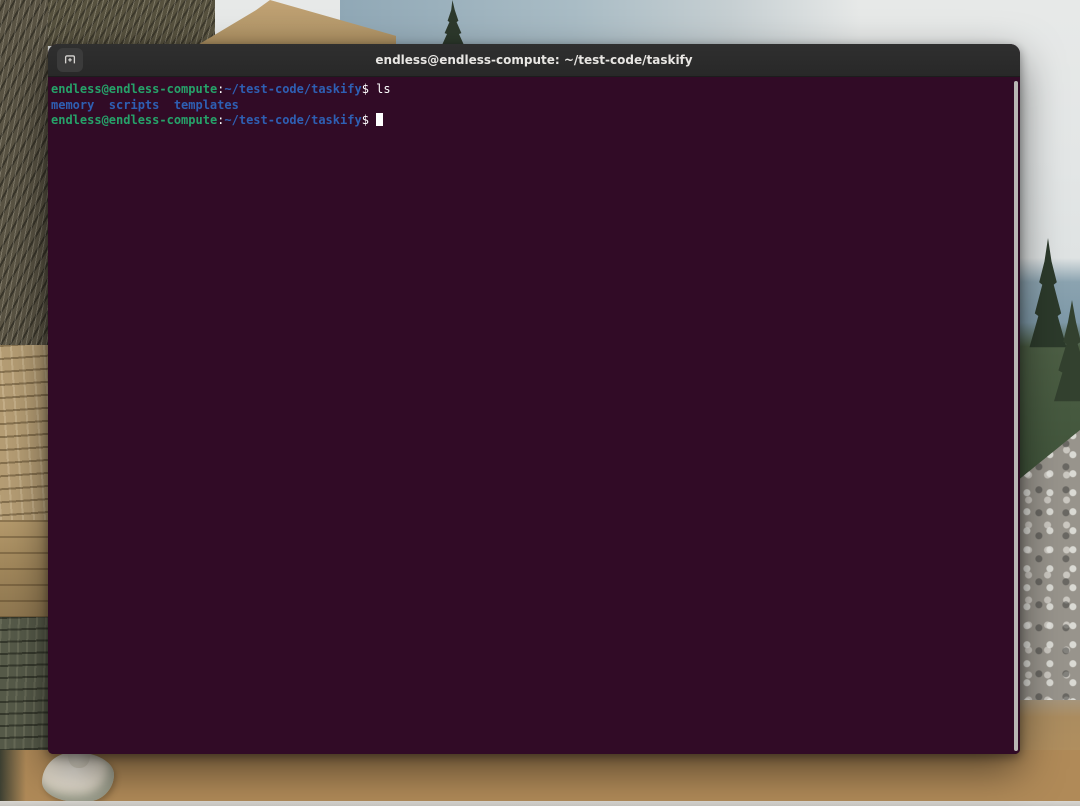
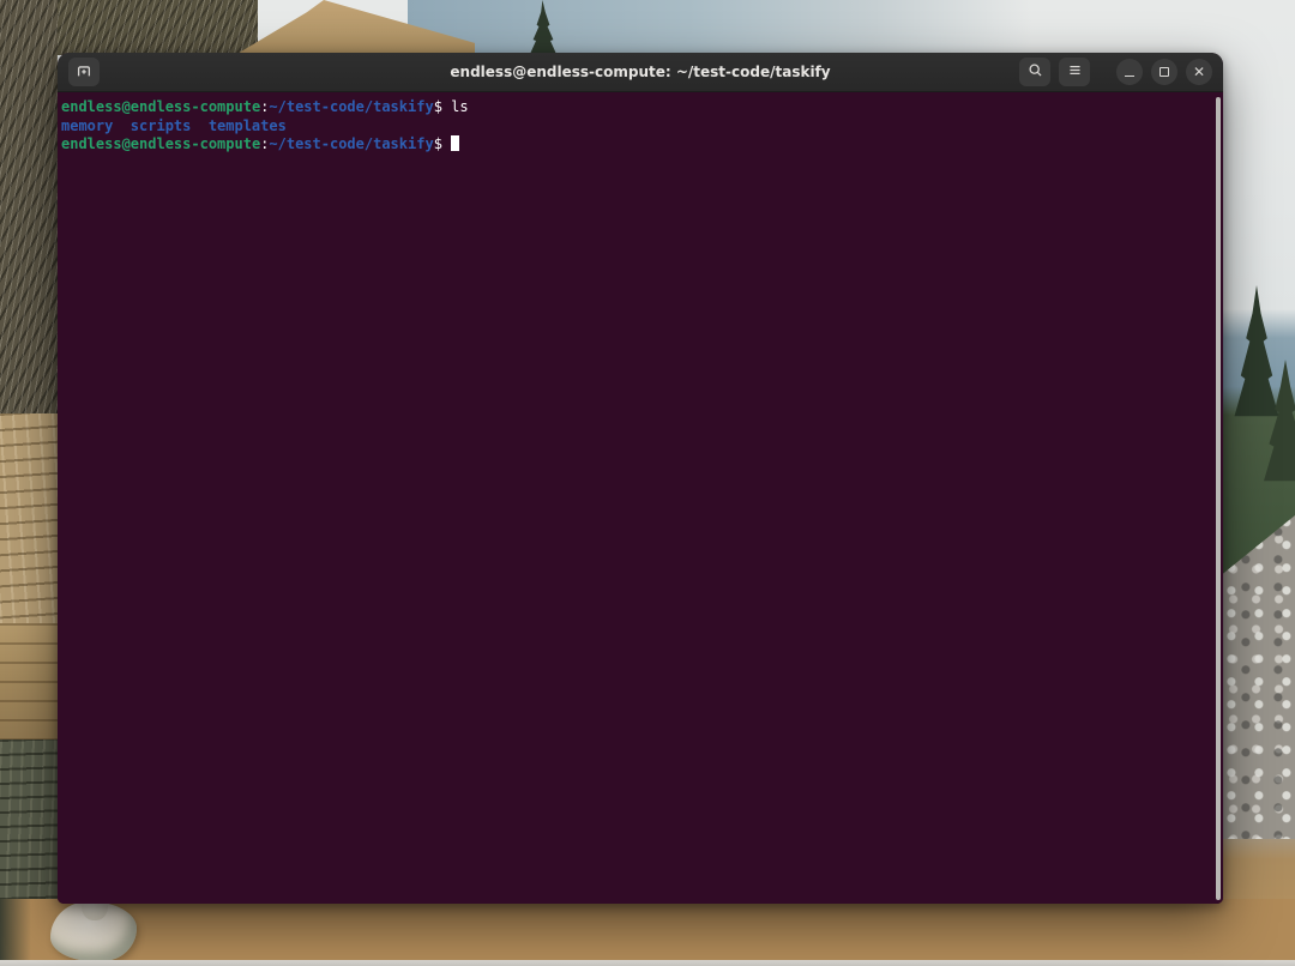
  endless@endless-compute: ~/test-code/taskify
+ ✕
  endless@endless-compute:~/test-code/taskify$ ls
  memory
  scripts
  templates
  endless@endless-compute:~/test-code/taskify$
